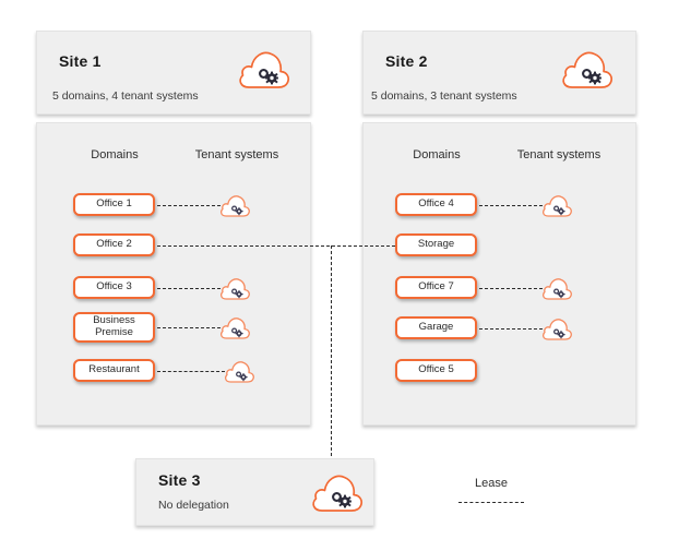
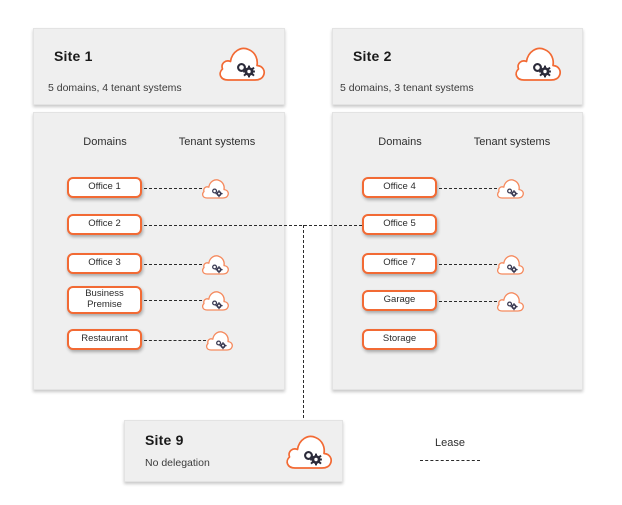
  Site 1
  5 domains, 4 tenant systems
  Domains
  Tenant systems
  Office 1
  Office 2
  Office 3
  Business
  Premise
  Restaurant
  Site 2
  5 domains, 3 tenant systems
  Domains
  Tenant systems
  Office 4
- Storage
+ Office 5
  Office 7
  Garage
- Office 5
+ Storage
- Site 3
+ Site 9
  No delegation
  Lease
